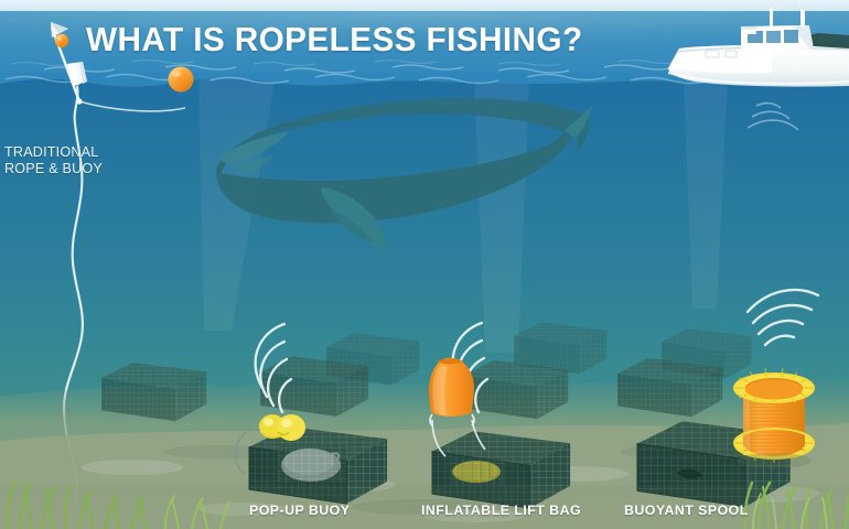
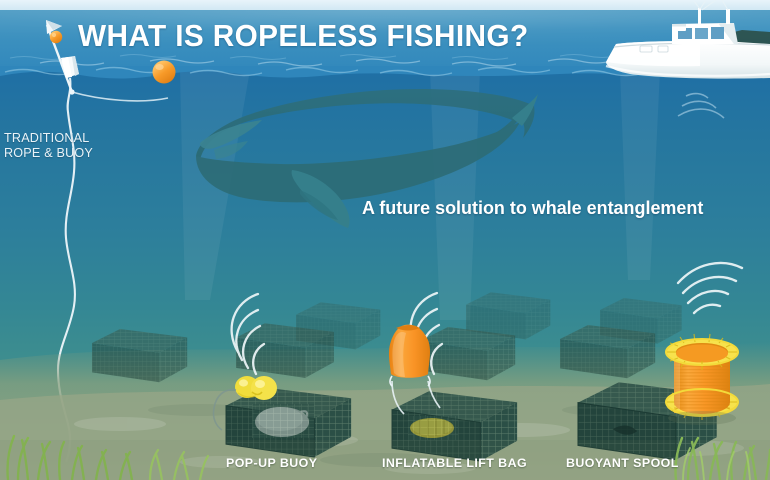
  WHAT IS ROPELESS FISHING?
+ A future solution to whale entanglement
  TRADITIONAL
  ROPE & BUOY
  POP-UP BUOY
  INFLATABLE LIFT BAG
  BUOYANT SPOOL
